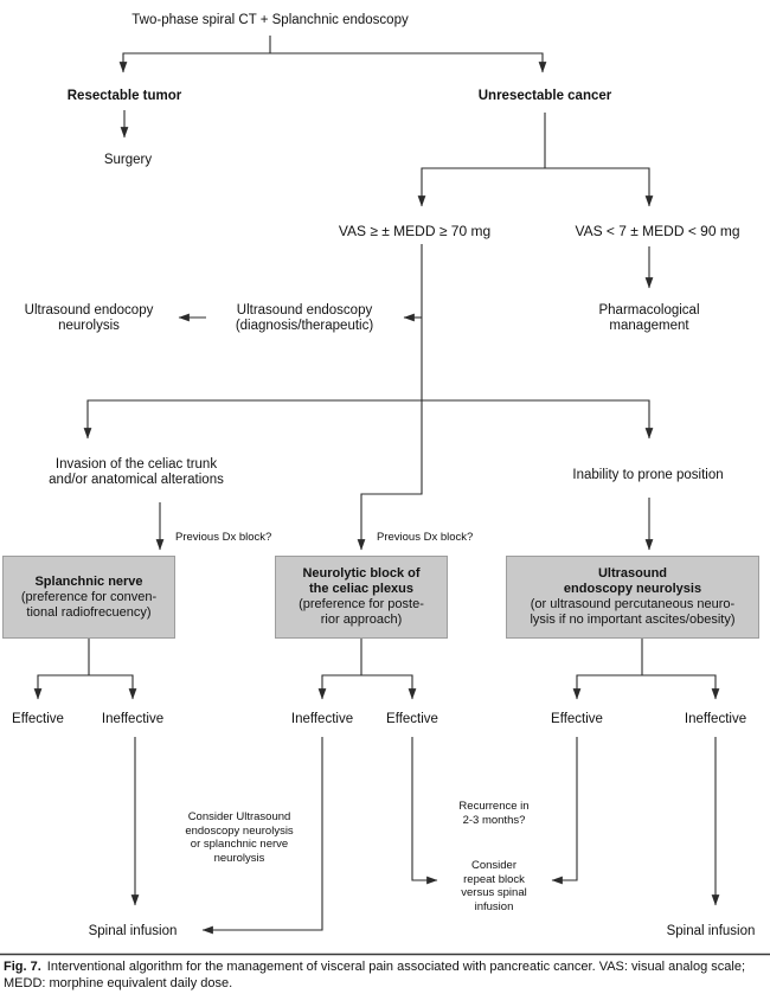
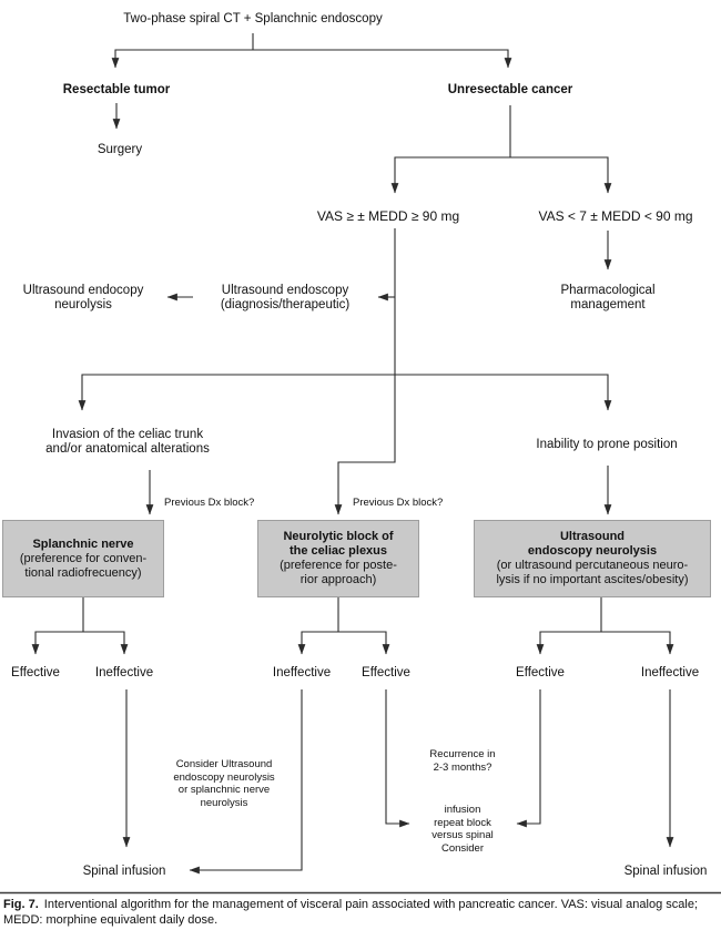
  Two-phase spiral CT + Splanchnic endoscopy
  Resectable tumor
  Unresectable cancer
  Surgery
- VAS ≥ ± MEDD ≥ 70 mg
+ VAS ≥ ± MEDD ≥ 90 mg
  VAS < 7 ± MEDD < 90 mg
  Ultrasound endocopy
  neurolysis
  Ultrasound endoscopy
  (diagnosis/therapeutic)
  Pharmacological
  management
  Invasion of the celiac trunk
  and/or anatomical alterations
  Inability to prone position
  Previous Dx block?
  Previous Dx block?
  Splanchnic nerve
  (preference for conven-
  tional radiofrecuency)
  Neurolytic block of
  the celiac plexus
  (preference for poste-
  rior approach)
  Ultrasound
  endoscopy neurolysis
  (or ultrasound percutaneous neuro-
  lysis if no important ascites/obesity)
  Effective
  Ineffective
  Ineffective
  Effective
  Effective
  Ineffective
  Consider Ultrasound
  endoscopy neurolysis
  or splanchnic nerve
  neurolysis
  Recurrence in
  2-3 months?
- Consider
+ infusion
  repeat block
  versus spinal
- infusion
+ Consider
  Spinal infusion
  Spinal infusion
  Fig. 7. Interventional algorithm for the management of visceral pain associated with pancreatic cancer. VAS: visual analog scale; MEDD: morphine equivalent daily dose.
